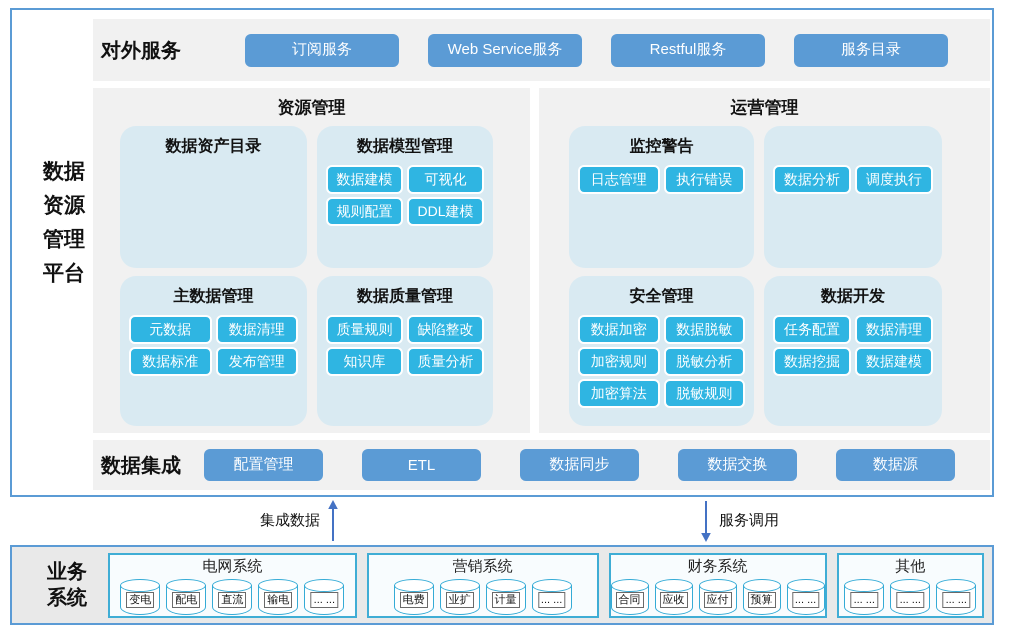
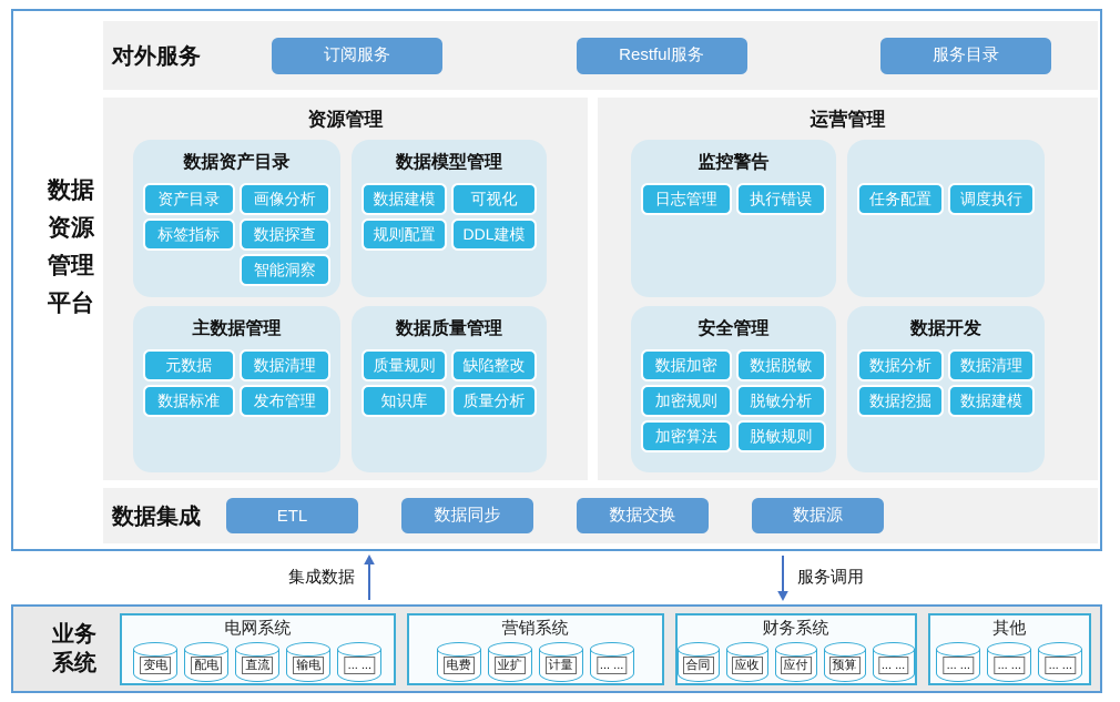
  数据
  资源
  管理
  平台
  对外服务
  订阅服务
- Web Service服务
  Restful服务
  服务目录
  资源管理
  数据资产目录
+ 资产目录
+ 画像分析
+ 标签指标
+ 数据探查
+ 智能洞察
  数据模型管理
  数据建模
  可视化
  规则配置
  DDL建模
  主数据管理
  元数据
  数据清理
  数据标准
  发布管理
  数据质量管理
  质量规则
  缺陷整改
  知识库
  质量分析
  运营管理
  监控警告
  日志管理
  执行错误
- 数据分析
+ 任务配置
  调度执行
  安全管理
  数据加密
  数据脱敏
  加密规则
  脱敏分析
  加密算法
  脱敏规则
  数据开发
- 任务配置
+ 数据分析
  数据清理
  数据挖掘
  数据建模
  数据集成
- 配置管理
  ETL
  数据同步
  数据交换
  数据源
  集成数据
  服务调用
  业务
  系统
  电网系统
  变电
  配电
  直流
  输电
  ... ...
  营销系统
  电费
  业扩
  计量
  ... ...
  财务系统
  合同
  应收
  应付
  预算
  ... ...
  其他
  ... ...
  ... ...
  ... ...
